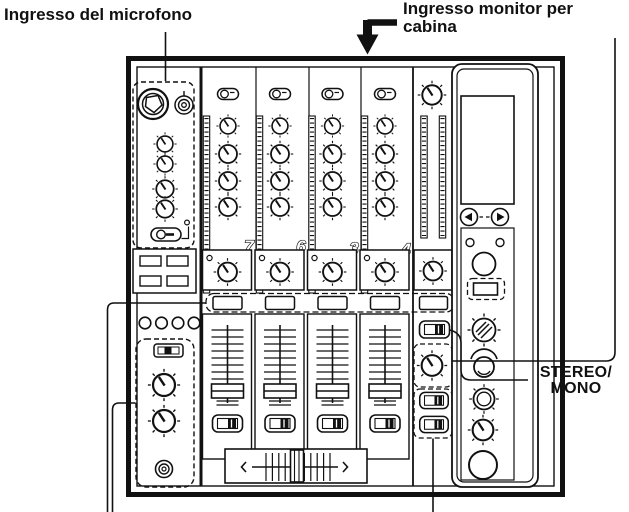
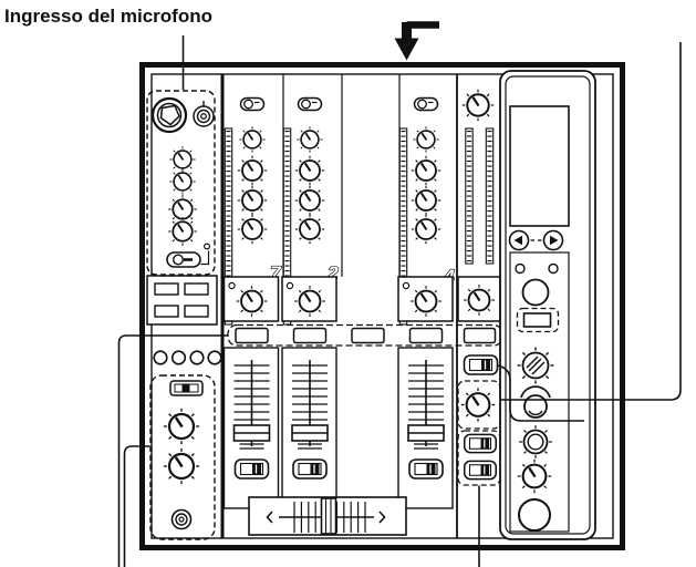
  7
- 6
+ 2
- 3
  Ingresso del microfono
- Ingresso monitor per
- cabina
- STEREO/
- MONO
